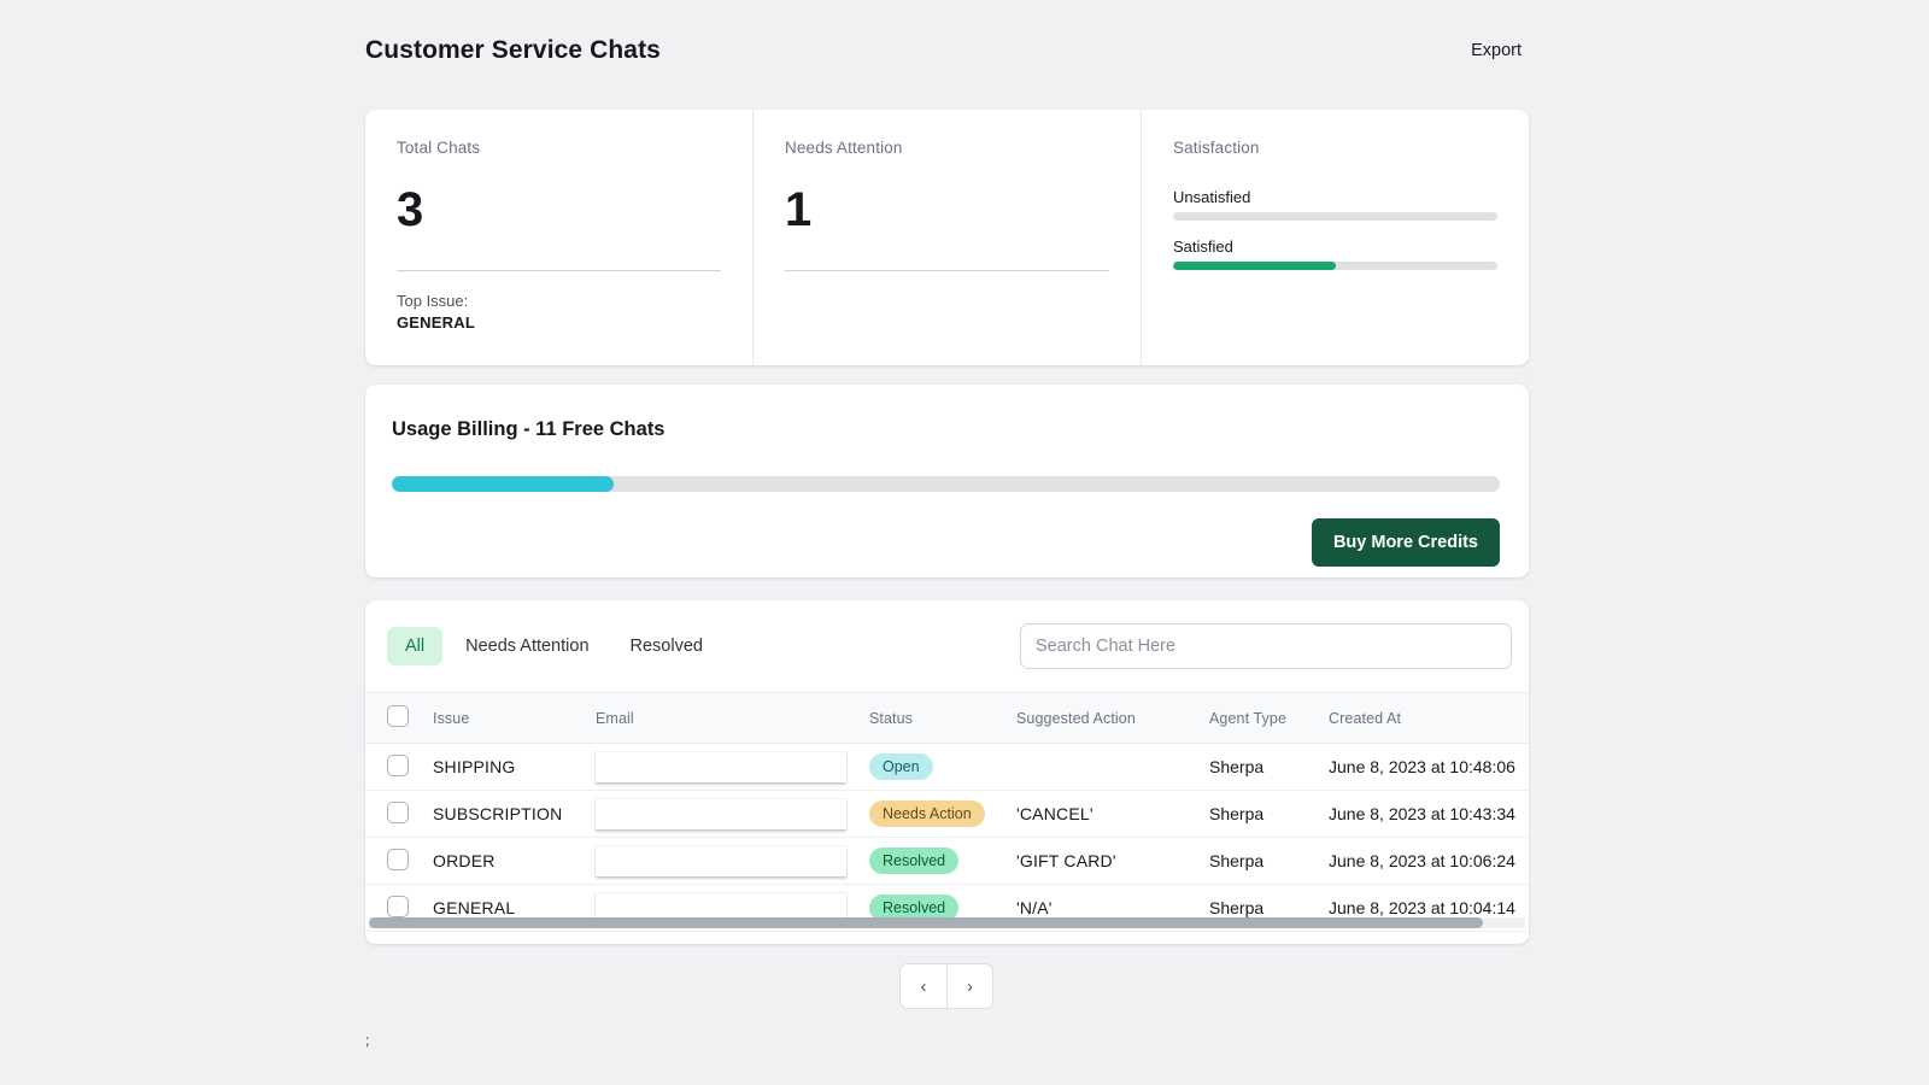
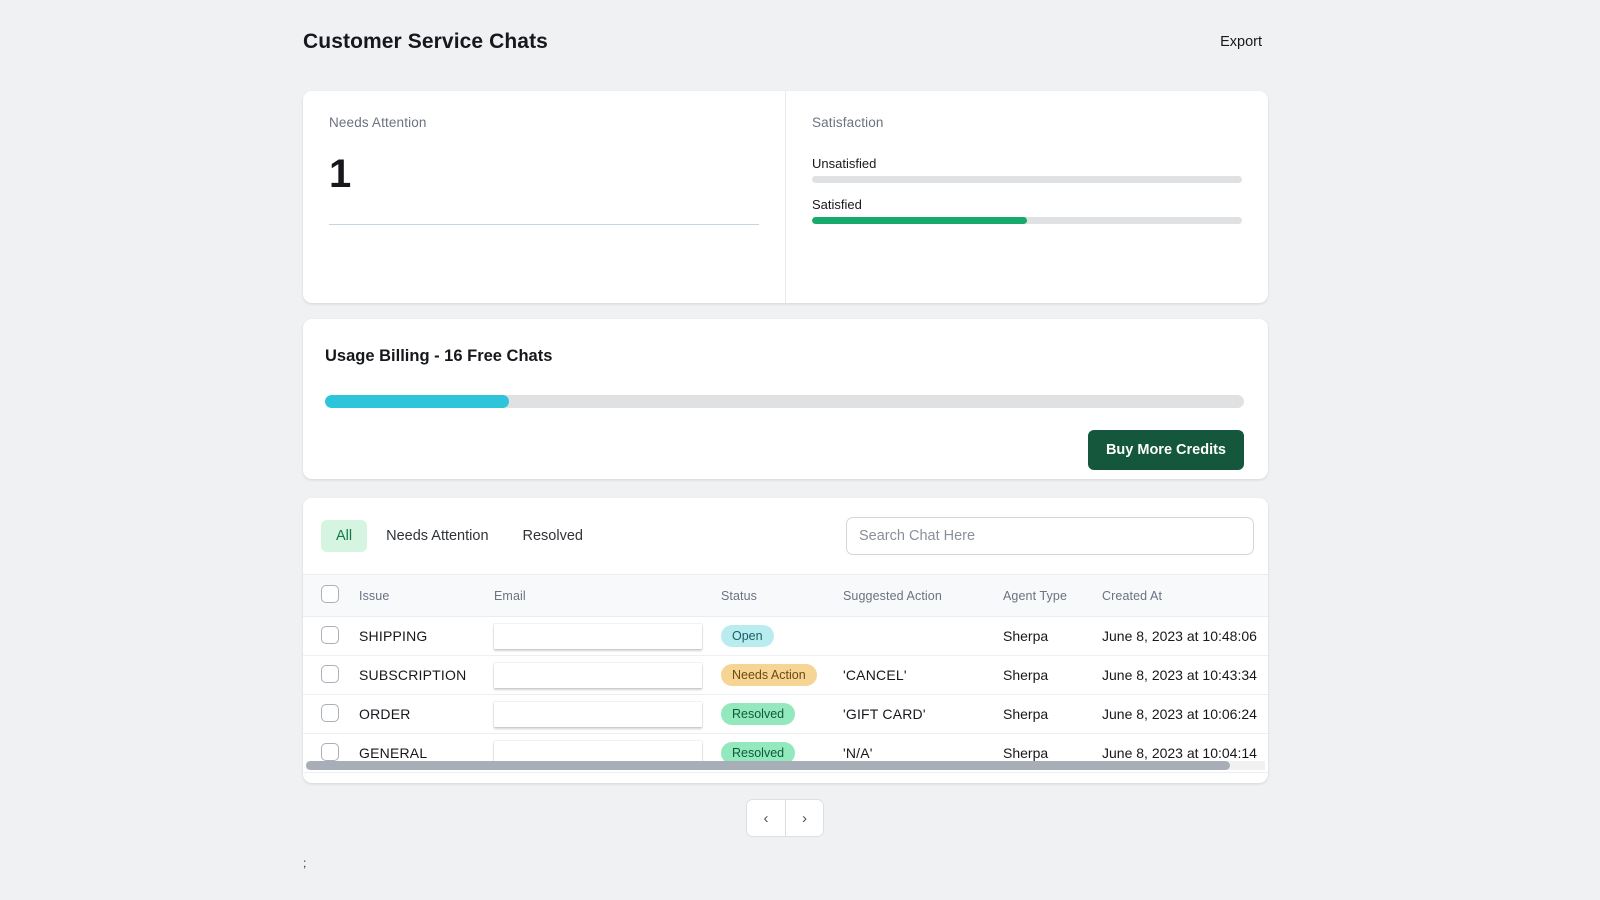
  Customer Service Chats
  Export
- Total Chats
- 3
- Top Issue:
- GENERAL
  Needs Attention
  1
  Satisfaction
  Unsatisfied
  Satisfied
- Usage Billing - 11 Free Chats
+ Usage Billing - 16 Free Chats
  Buy More Credits
  All
  Needs Attention
  Resolved
  Search Chat Here
  	Issue	Email	Status	Suggested Action	Agent Type	Created At
  	SHIPPING		Open		Sherpa	June 8, 2023 at 10:48:06
  	SUBSCRIPTION		Needs Action	'CANCEL'	Sherpa	June 8, 2023 at 10:43:34
  	ORDER		Resolved	'GIFT CARD'	Sherpa	June 8, 2023 at 10:06:24
  	GENERAL		Resolved	'N/A'	Sherpa	June 8, 2023 at 10:04:14
  ‹
  ›
  ;
